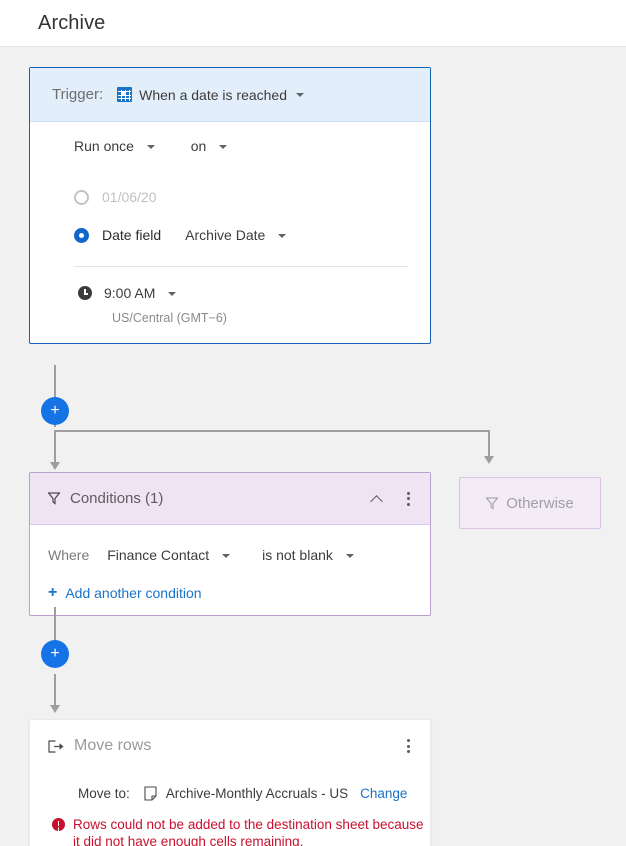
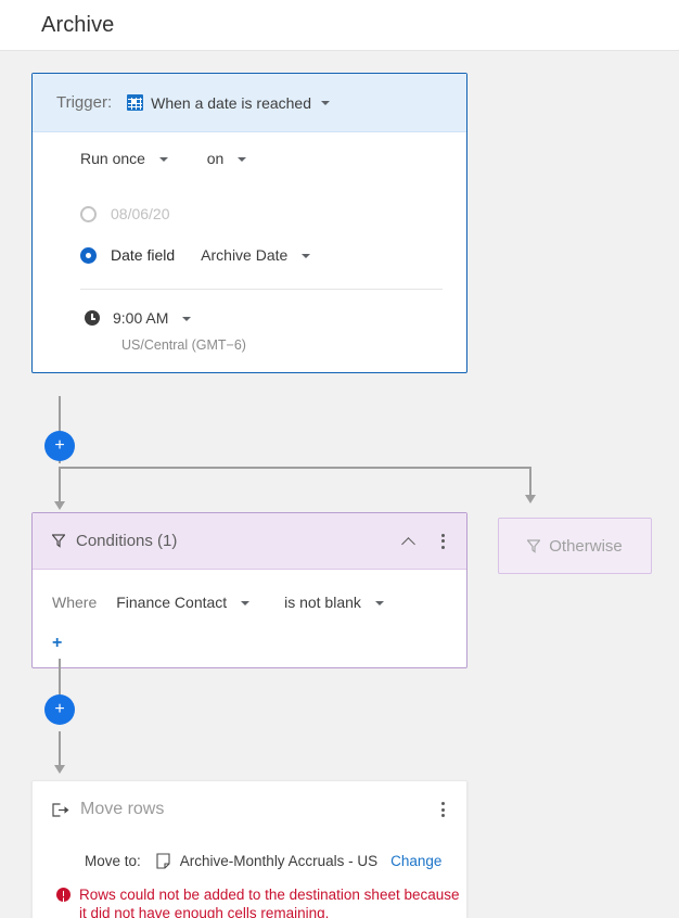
  Archive
  Trigger:
  When a date is reached
  Run once on
- 01/06/20
+ 08/06/20
  Date field
  Archive Date
  9:00 AM
  US/Central (GMT−6)
  +
  Conditions (1)
  Where
  Finance Contact
  is not blank
  +
- Add another condition
  Otherwise
  +
  Move rows
  Move to:
  Archive-Monthly Accruals - US
  Change
  Rows could not be added to the destination sheet because it did not have enough cells remaining.
